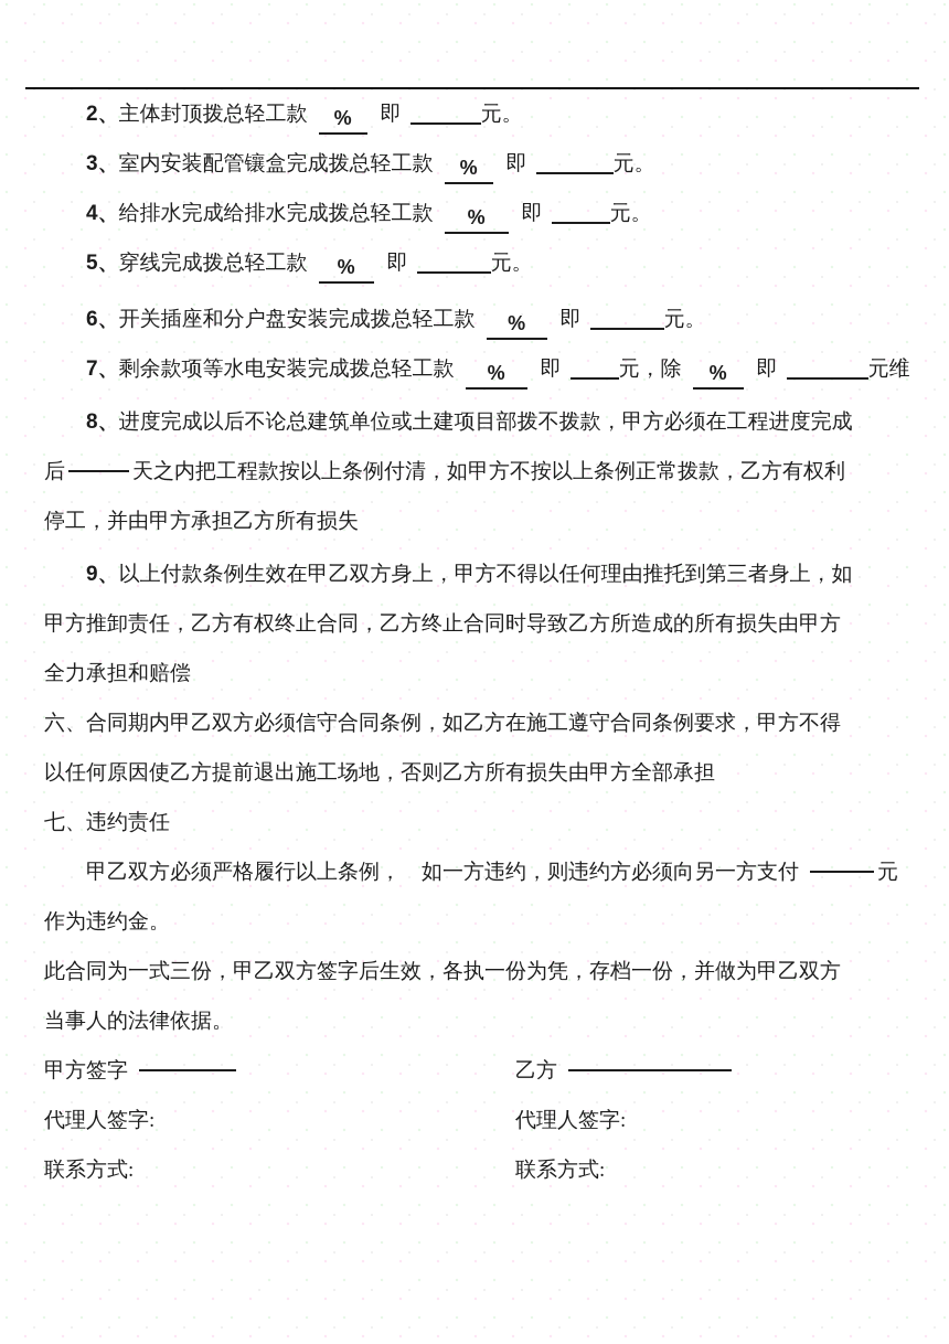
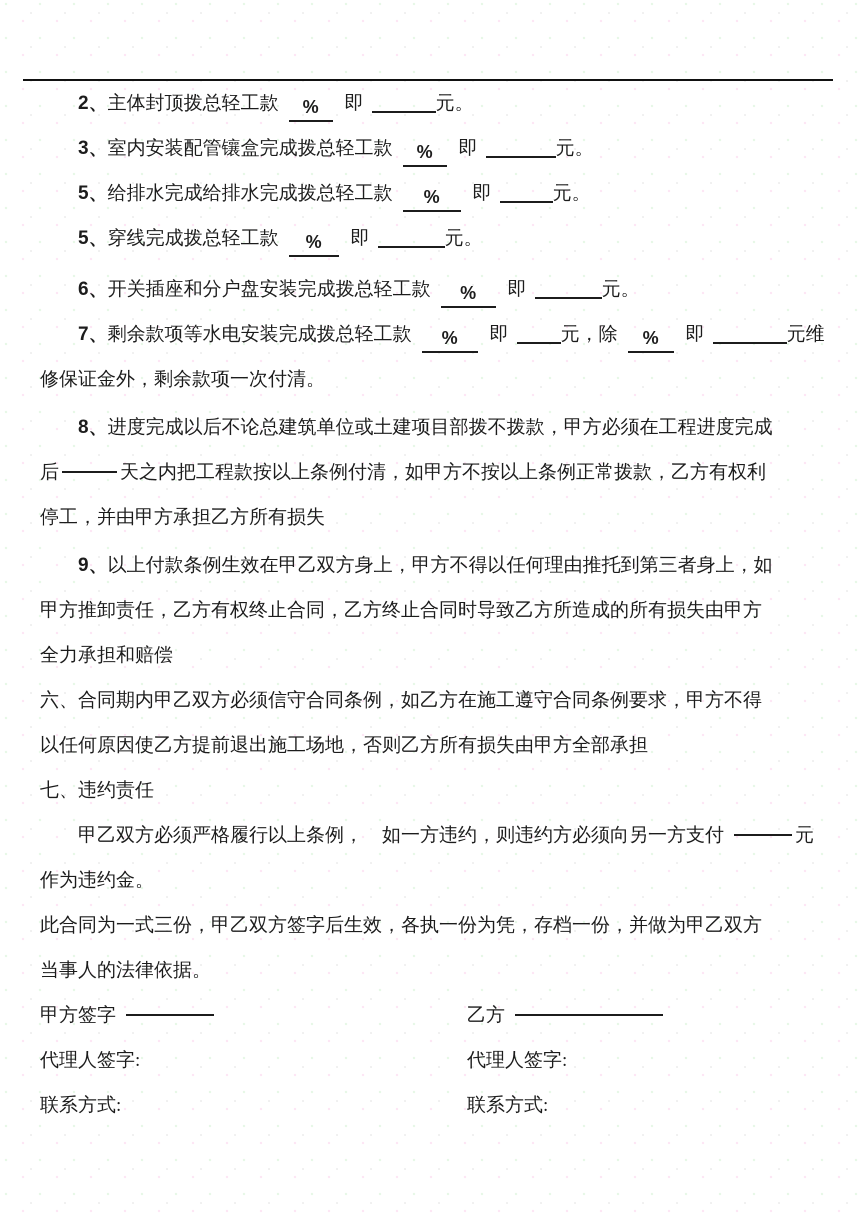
  2、主体封顶拨总轻工款 % 即 元。
  3、室内安装配管镶盒完成拨总轻工款 % 即 元。
- 4、给排水完成给排水完成拨总轻工款 % 即 元。
+ 5、给排水完成给排水完成拨总轻工款 % 即 元。
  5、穿线完成拨总轻工款 % 即 元。
  6、开关插座和分户盘安装完成拨总轻工款 % 即 元。
  7、剩余款项等水电安装完成拨总轻工款 % 即 元，除 % 即 元维
+ 修保证金外，剩余款项一次付清。
  8、进度完成以后不论总建筑单位或土建项目部拨不拨款，甲方必须在工程进度完成
  后 天之内把工程款按以上条例付清，如甲方不按以上条例正常拨款，乙方有权利
  停工，并由甲方承担乙方所有损失
  9、以上付款条例生效在甲乙双方身上，甲方不得以任何理由推托到第三者身上，如
  甲方推卸责任，乙方有权终止合同，乙方终止合同时导致乙方所造成的所有损失由甲方
  全力承担和赔偿
  六、合同期内甲乙双方必须信守合同条例，如乙方在施工遵守合同条例要求，甲方不得
  以任何原因使乙方提前退出施工场地，否则乙方所有损失由甲方全部承担
  七、违约责任
  甲乙双方必须严格履行以上条例， 如一方违约，则违约方必须向另一方支付 元
  作为违约金。
  此合同为一式三份，甲乙双方签字后生效，各执一份为凭，存档一份，并做为甲乙双方
  当事人的法律依据。
  甲方签字
  乙方
  代理人签字:
  代理人签字:
  联系方式:
  联系方式:
